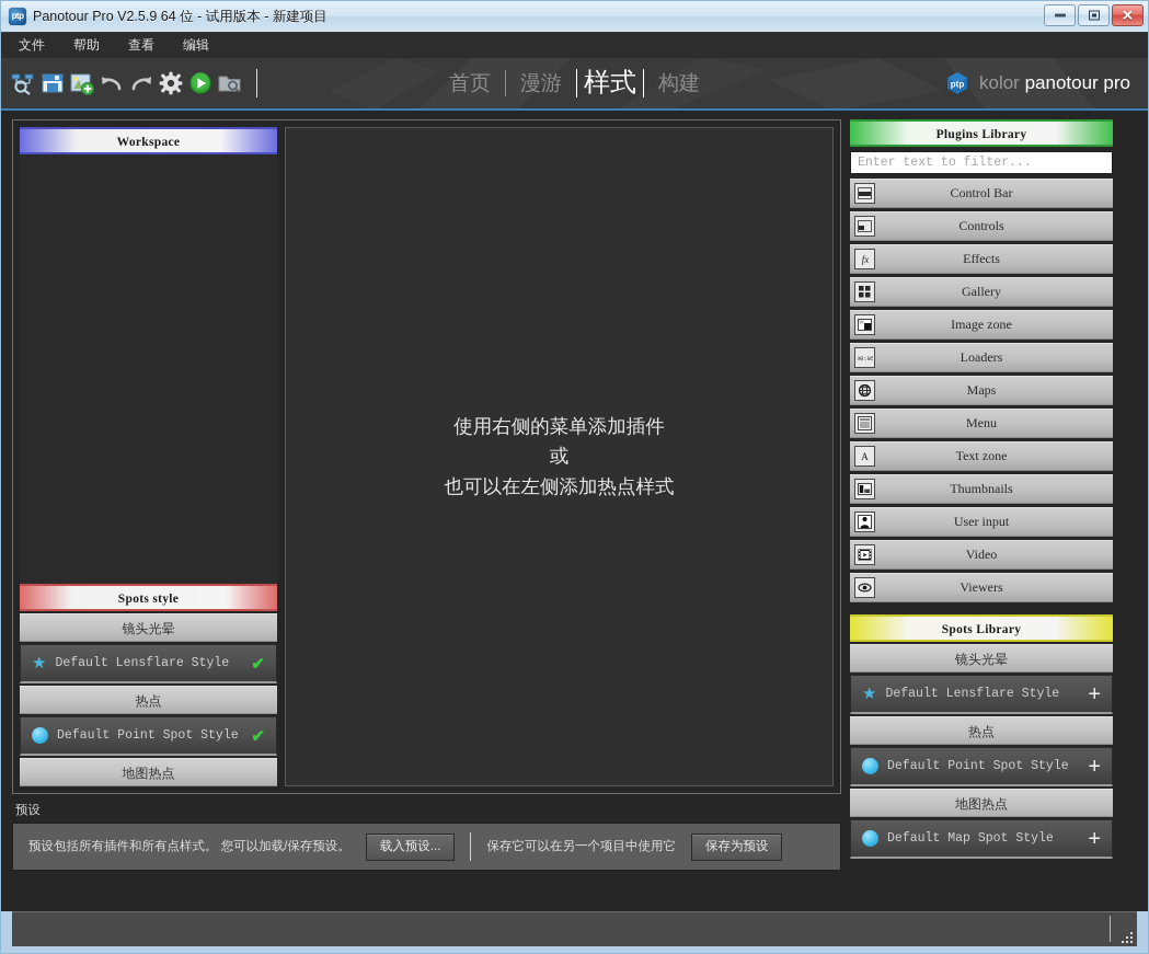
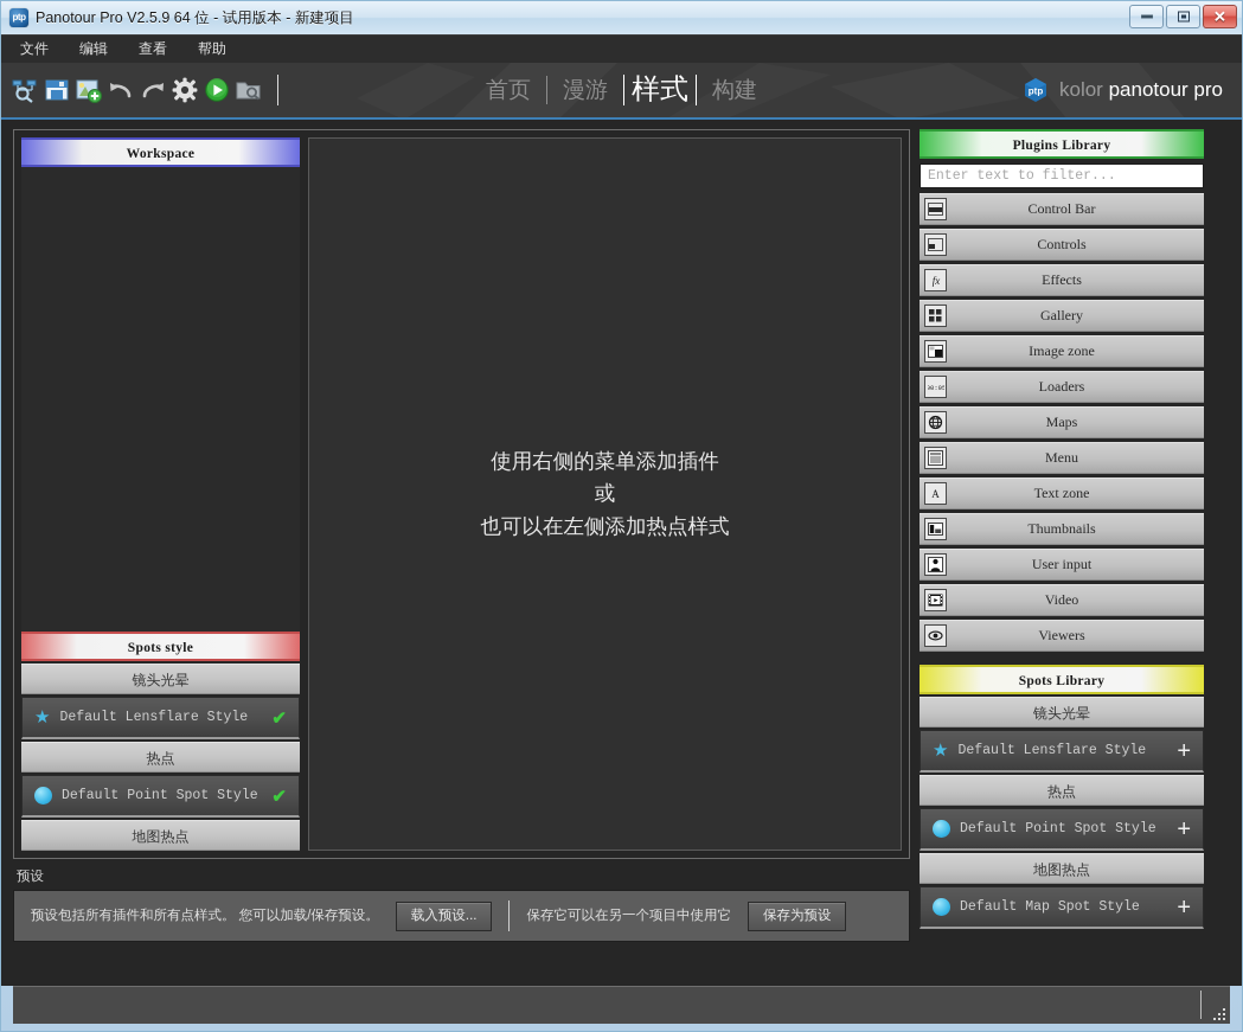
  ptp
  Panotour Pro V2.5.9 64 位 - 试用版本 - 新建项目
  ✕
  文件
- 帮助
+ 编辑
  查看
- 编辑
+ 帮助
  首页
  漫游
  样式
  构建
  ptp
  kolor panotour pro
  Workspace
  Spots style
  镜头光晕
  ★
  Default Lensflare Style
  ✔
  热点
  Default Point Spot Style
  ✔
  地图热点
  使用右侧的菜单添加插件
  或
  也可以在左侧添加热点样式
  预设
  预设包括所有插件和所有点样式。 您可以加载/保存预设。
  载入预设...
  保存它可以在另一个项目中使用它
  保存为预设
  Plugins Library
  Enter text to filter...
  Control Bar
  Controls
  fx
  Effects
  Gallery
  Image zone
  Loaders
  Maps
  Menu
  A
  Text zone
  Thumbnails
  User input
  Video
  Viewers
  Spots Library
  镜头光晕
  ★
  Default Lensflare Style
  +
  热点
  Default Point Spot Style
  +
  地图热点
  Default Map Spot Style
  +
